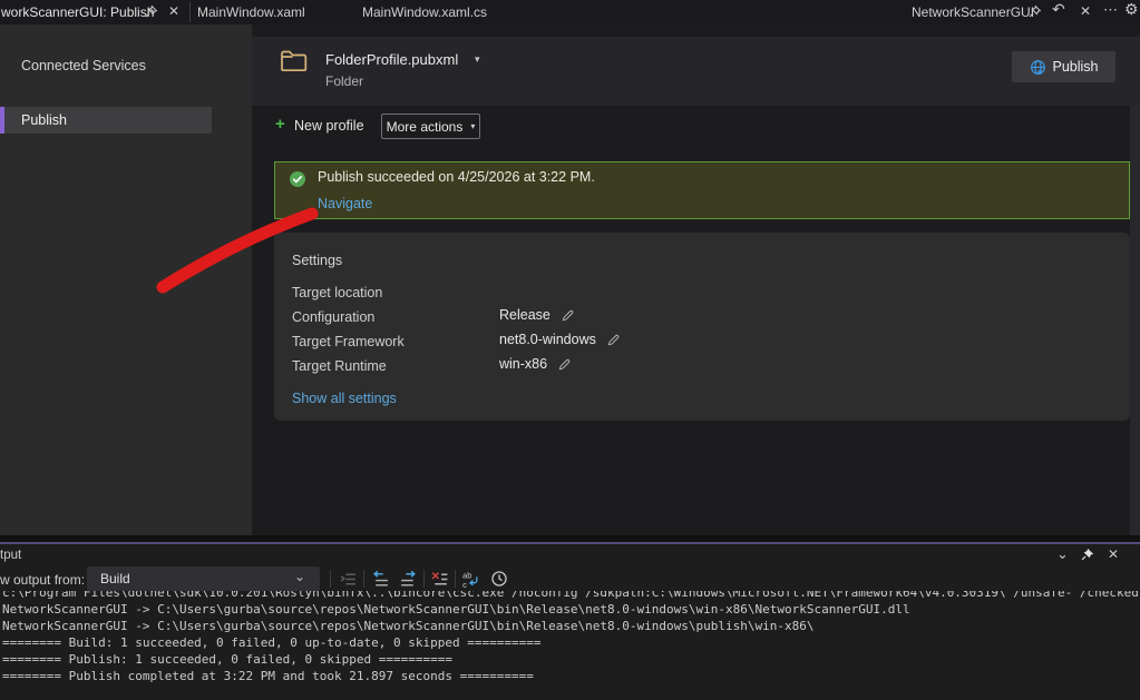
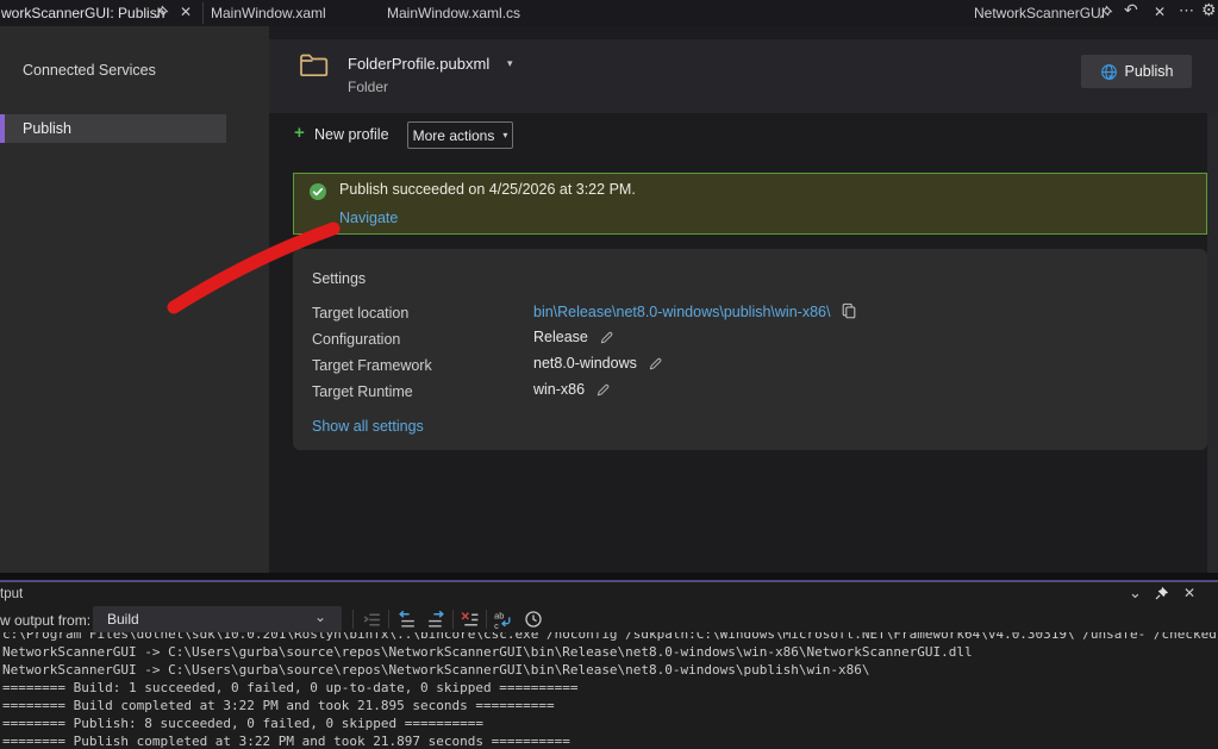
  workScannerGUI: Publish
  ✕
  MainWindow.xaml
  MainWindow.xaml.cs
  NetworkScannerGUI
  ↶
  ✕
  ⋯
  ⚙
  Connected Services
  Publish
  FolderProfile.pubxml
  ▾
  Folder
  Publish
  +
  New profile
  More actions
  ▾
  Publish succeeded on 4/25/2026 at 3:22 PM.
  Navigate
  Settings
  Target location
+ bin\Release\net8.0-windows\publish\win-x86\
  Configuration
  Release
  Target Framework
  net8.0-windows
  Target Runtime
  win-x86
  Show all settings
  tput
  ⌄
  ✕
  w output from:
  Build
  ⌄
  ab
  c
  c:\Program Files\dotnet\sdk\10.0.201\Roslyn\binfx\..\bincore\csc.exe /noconfig /sdkpath:C:\Windows\Microsoft.NET\Framework64\v4.0.30319\ /unsafe- /checked
  NetworkScannerGUI -> C:\Users\gurba\source\repos\NetworkScannerGUI\bin\Release\net8.0-windows\win-x86\NetworkScannerGUI.dll
  NetworkScannerGUI -> C:\Users\gurba\source\repos\NetworkScannerGUI\bin\Release\net8.0-windows\publish\win-x86\
  ======== Build: 1 succeeded, 0 failed, 0 up-to-date, 0 skipped ==========
+ ======== Build completed at 3:22 PM and took 21.895 seconds ==========
- ======== Publish: 1 succeeded, 0 failed, 0 skipped ==========
+ ======== Publish: 8 succeeded, 0 failed, 0 skipped ==========
  ======== Publish completed at 3:22 PM and took 21.897 seconds ==========
